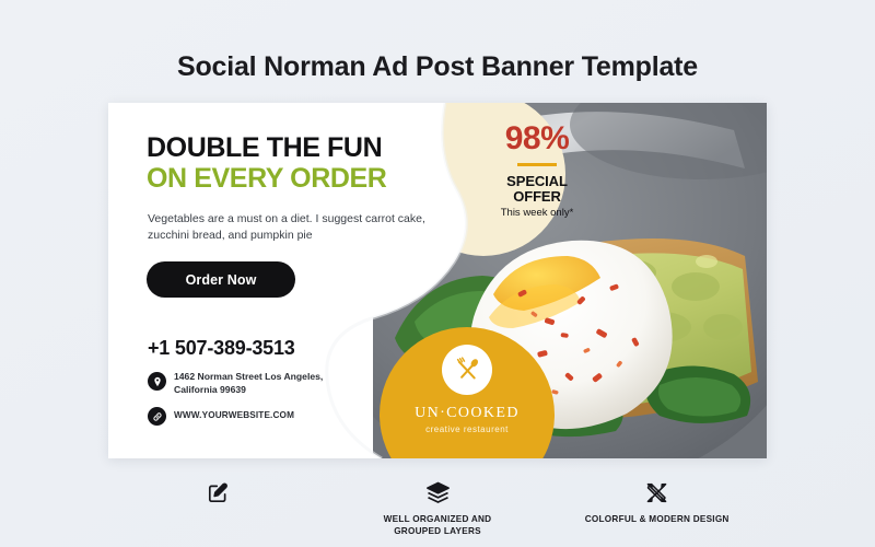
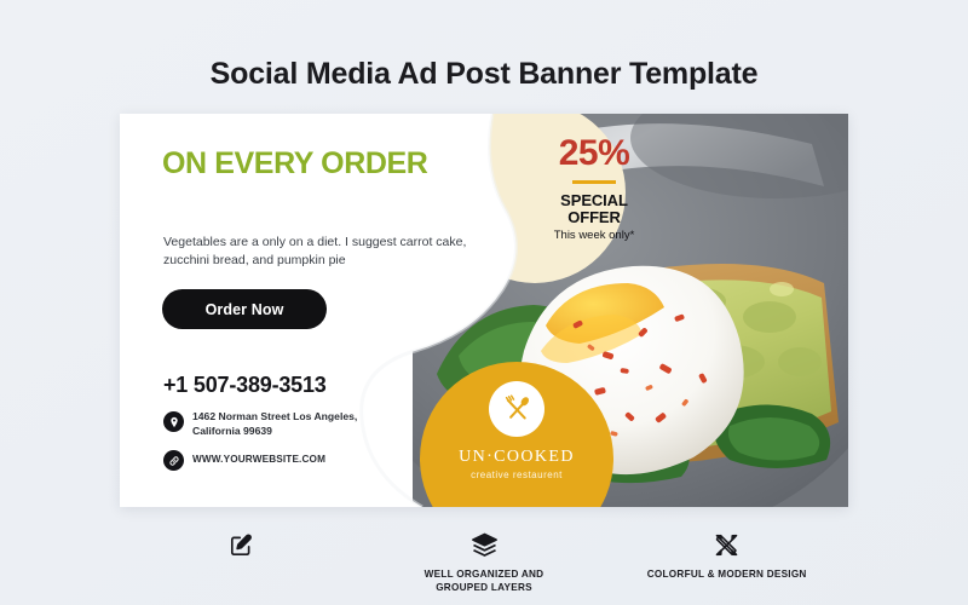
- Social Norman Ad Post Banner Template
+ Social Media Ad Post Banner Template
- DOUBLE THE FUN
  ON EVERY ORDER
- Vegetables are a must on a diet. I suggest carrot cake, zucchini bread, and pumpkin pie
+ Vegetables are a only on a diet. I suggest carrot cake, zucchini bread, and pumpkin pie
  Order Now
  +1 507-389-3513
  1462 Norman Street Los Angeles,
  California 99639
  WWW.YOURWEBSITE.COM
- 98%
+ 25%
  SPECIAL
  OFFER
  This week only*
  UN·COOKED
  creative restaurent
  WELL ORGANIZED AND
  GROUPED LAYERS
  COLORFUL & MODERN DESIGN
